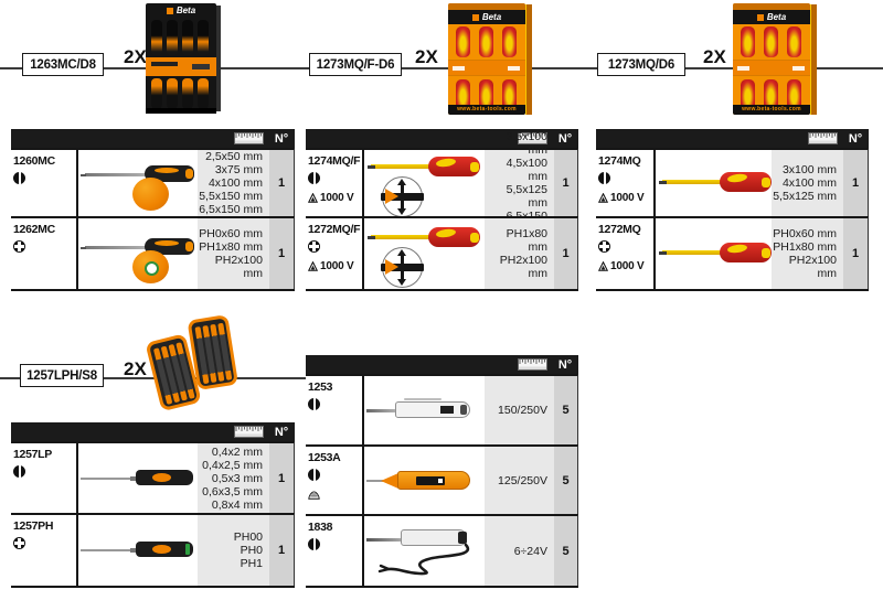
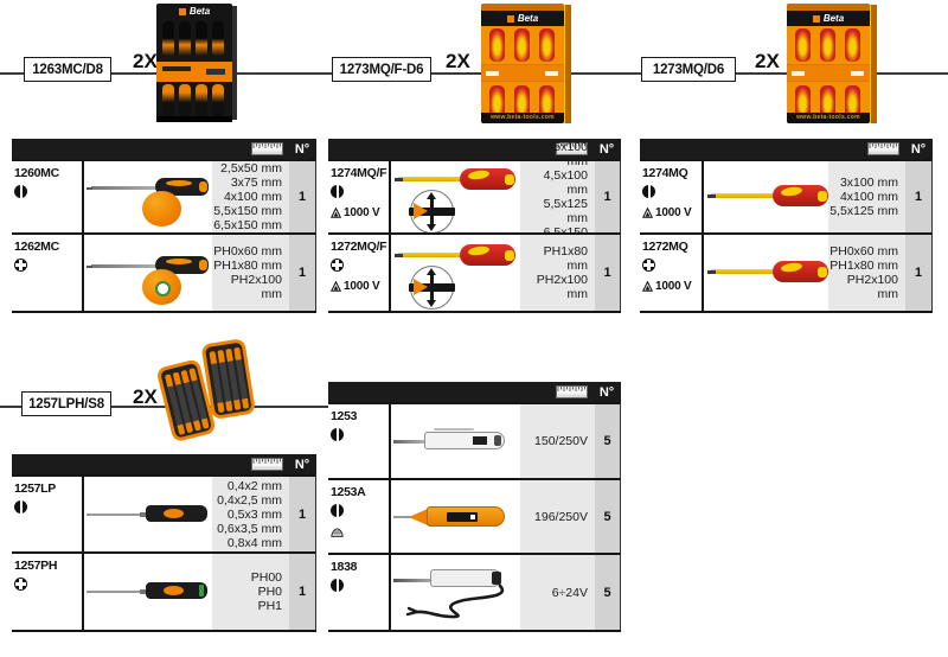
  1263MC/D8
  1273MQ/F-D6
  1273MQ/D6
  1257LPH/S8
  2X
  2X
  2X
  2X
  Beta
  Beta
  Beta
  N°
  1260MC
  2,5x50 mm
  3x75 mm
  4x100 mm
  5,5x150 mm
  6,5x150 mm
  1
  1262MC
  PH0x60 mm
  PH1x80 mm
  PH2x100 mm
  1
  N°
  1274MQ/F
  1000 V
  3,5x100 mm
  4,5x100 mm
  5,5x125 mm
  1
  1272MQ/F
  1000 V
  PH1x80 mm
  PH2x100 mm
  1
  N°
  1274MQ
  1000 V
  3x100 mm
  4x100 mm
  5,5x125 mm
  1
  1272MQ
  1000 V
  PH0x60 mm
  PH1x80 mm
  PH2x100 mm
  1
  N°
  1257LP
  0,4x2 mm
  0,4x2,5 mm
  0,5x3 mm
  0,6x3,5 mm
  0,8x4 mm
  1
  1257PH
  PH00
  PH0
  PH1
  1
  N°
  1253
  150/250V
  5
  1253A
- 125/250V
+ 196/250V
  5
  1838
  6÷24V
  5
